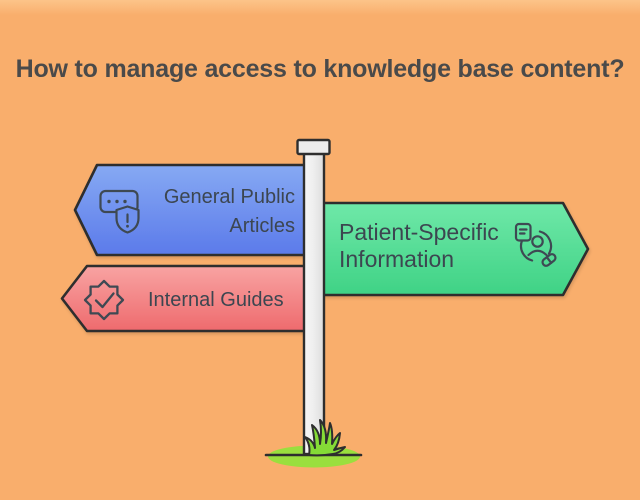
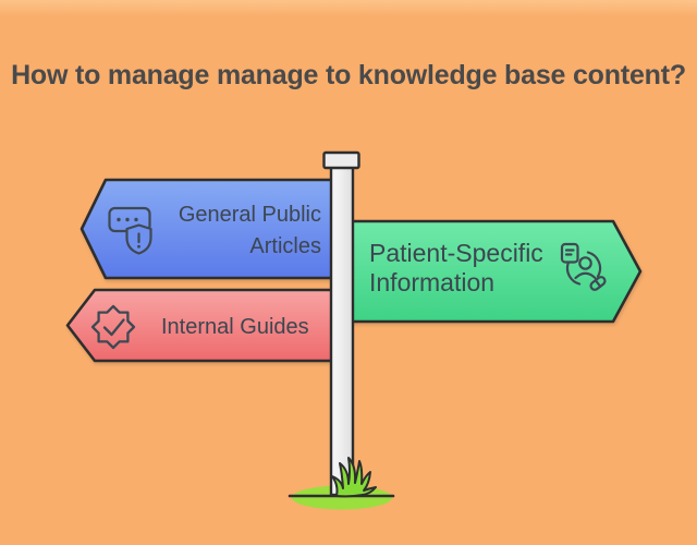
- How to manage access to knowledge base content?
+ How to manage manage to knowledge base content?
  General Public
  Articles
  Patient-Specific
  Information
  Internal Guides
